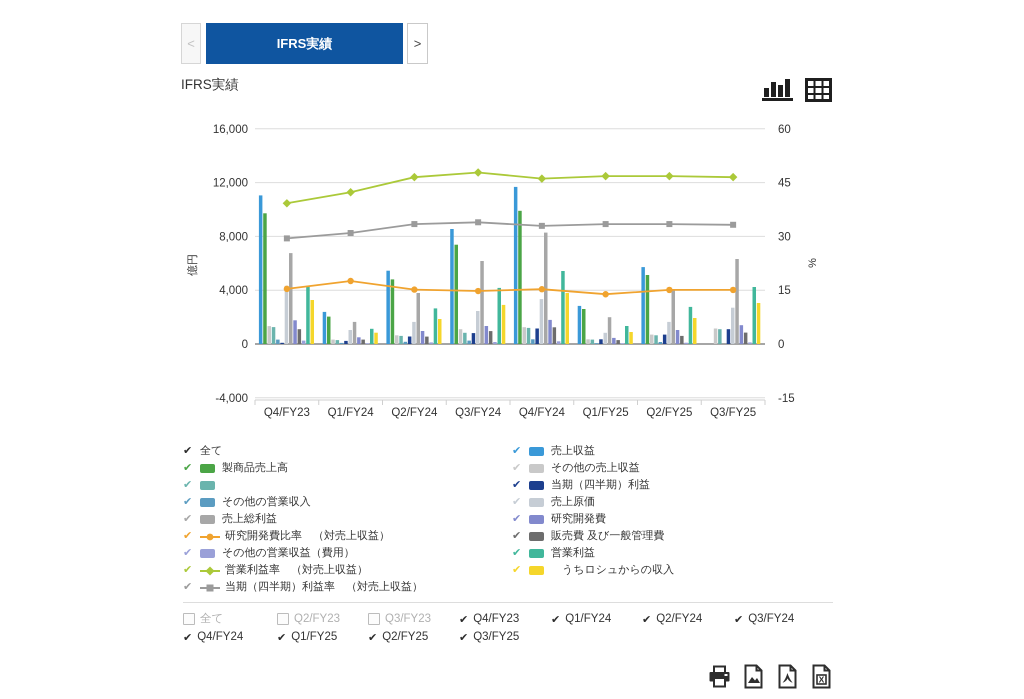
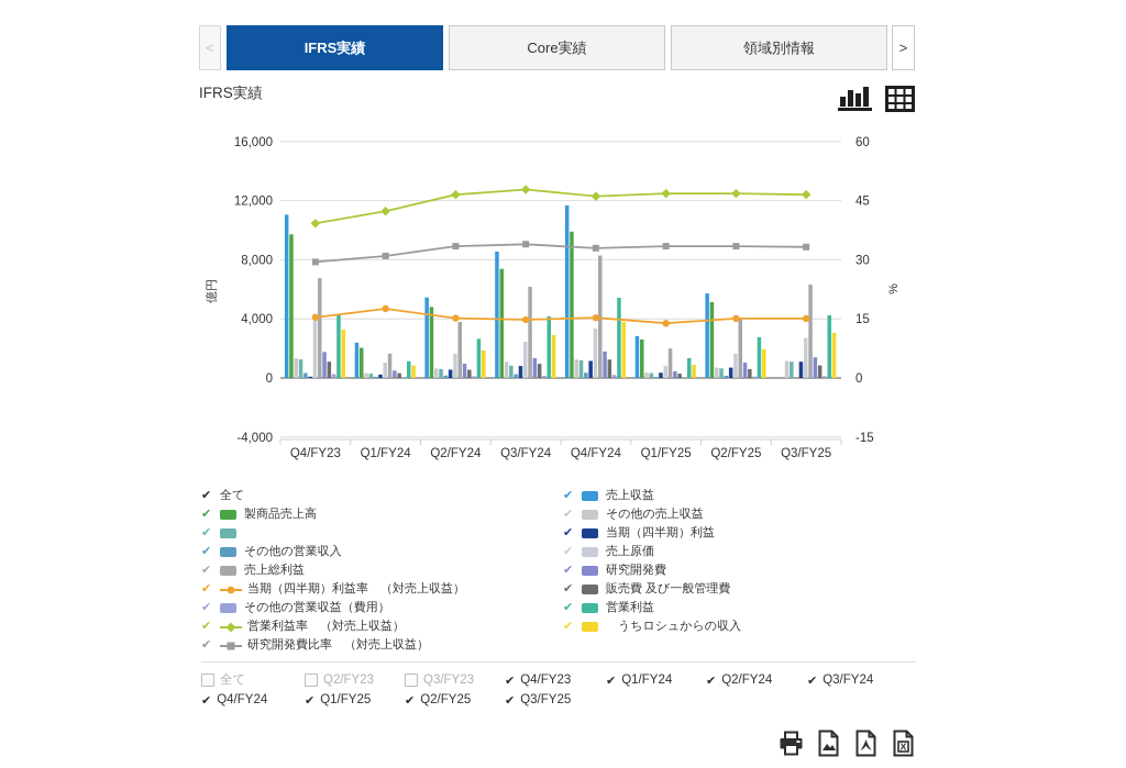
  <
  IFRS実績
+ Core実績
+ 領域別情報
  >
  IFRS実績
  16,000
  60
  12,000
  45
  8,000
  30
  4,000
  15
  0
  0
  -4,000
  -15
  Q4/FY23
  Q1/FY24
  Q2/FY24
  Q3/FY24
  Q4/FY24
  Q1/FY25
  Q2/FY25
  Q3/FY25
  ✔
  全て
  ✔
  製商品売上高
  ✔
  ✔
  その他の営業収入
  ✔
  売上総利益
  ✔
- 研究開発費比率 （対売上収益）
+ 当期（四半期）利益率 （対売上収益）
  ✔
  その他の営業収益（費用）
  ✔
  営業利益率 （対売上収益）
  ✔
- 当期（四半期）利益率 （対売上収益）
+ 研究開発費比率 （対売上収益）
  ✔
  売上収益
  ✔
  その他の売上収益
  ✔
  当期（四半期）利益
  ✔
  売上原価
  ✔
  研究開発費
  ✔
  販売費 及び一般管理費
  ✔
  営業利益
  ✔
  うちロシュからの収入
  全て
  Q2/FY23
  Q3/FY23
  ✔
  Q4/FY23
  ✔
  Q1/FY24
  ✔
  Q2/FY24
  ✔
  Q3/FY24
  ✔
  Q4/FY24
  ✔
  Q1/FY25
  ✔
  Q2/FY25
  ✔
  Q3/FY25
  X
